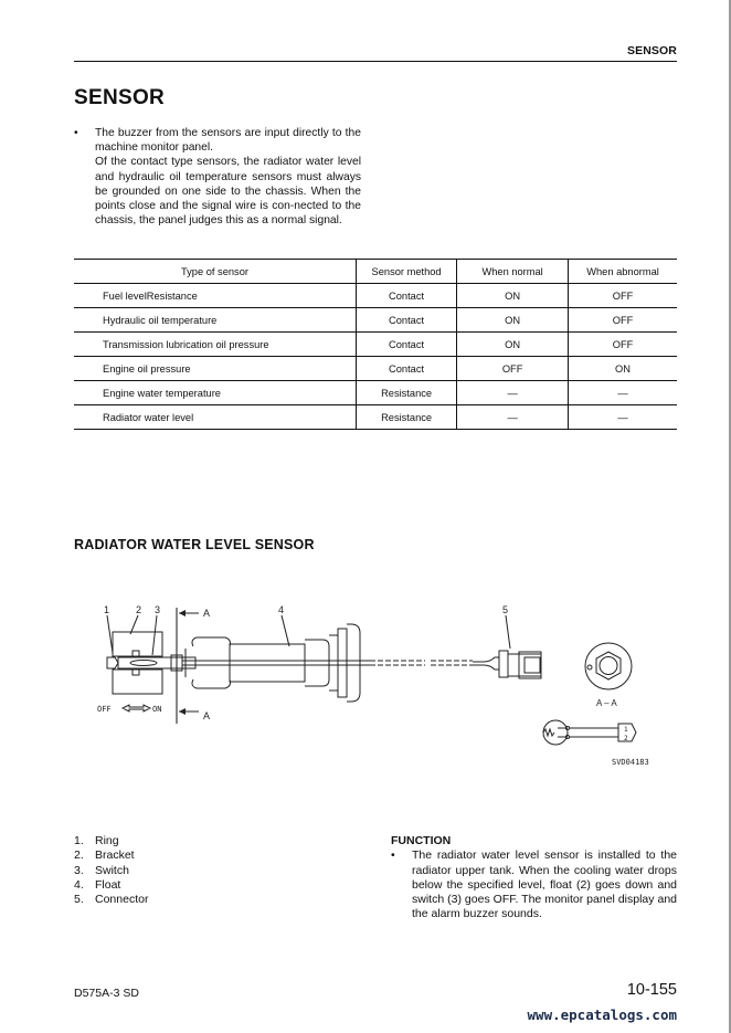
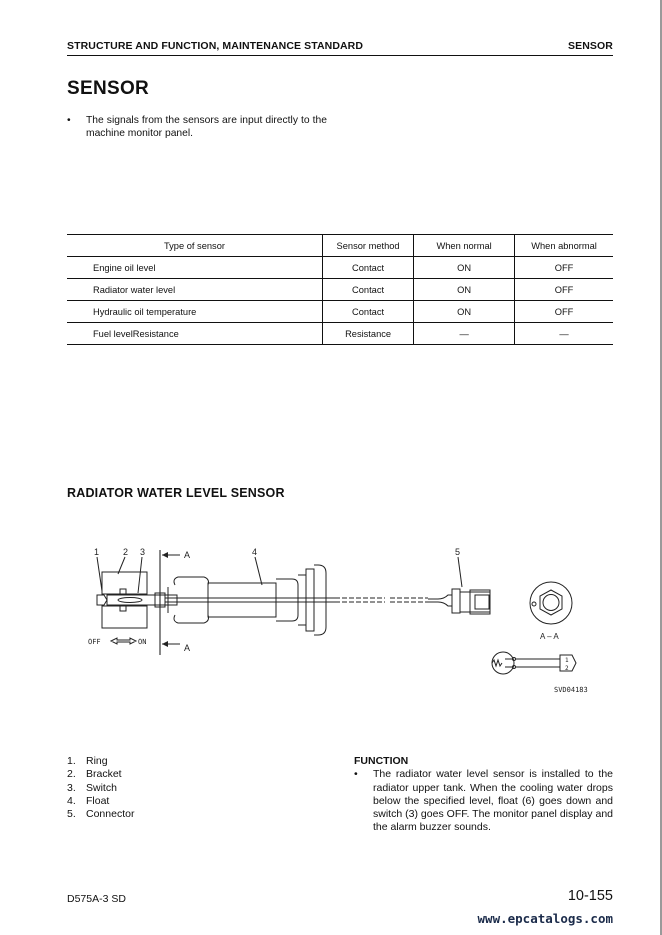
+ STRUCTURE AND FUNCTION, MAINTENANCE STANDARD
  SENSOR
  SENSOR
  •
- The buzzer from the sensors are input directly to the machine monitor panel.
+ The signals from the sensors are input directly to the machine monitor panel.
- Of the contact type sensors, the radiator water level and hydraulic oil temperature sensors must always be grounded on one side to the chassis. When the points close and the signal wire is con-nected to the chassis, the panel judges this as a normal signal.
  Type of sensor	Sensor method	When normal	When abnormal
+ Engine oil level	Contact	ON	OFF
- Fuel levelResistance	Contact	ON	OFF
+ Radiator water level	Contact	ON	OFF
  Hydraulic oil temperature	Contact	ON	OFF
- Transmission lubrication oil pressure	Contact	ON	OFF
- Engine oil pressure	Contact	OFF	ON
- Engine water temperature	Resistance	—	—
- Radiator water level	Resistance	—	—
+ Fuel levelResistance	Resistance	—	—
  RADIATOR WATER LEVEL SENSOR
  A
  A
  1
  2
  3
  4
  5
  OFF
  ON
  A – A
  SVD04183
  1.
  Ring
  2.
  Bracket
  3.
  Switch
  4.
  Float
  5.
  Connector
  FUNCTION
  •
- The radiator water level sensor is installed to the radiator upper tank. When the cooling water drops below the specified level, float (2) goes down and switch (3) goes OFF. The monitor panel display and the alarm buzzer sounds.
+ The radiator water level sensor is installed to the radiator upper tank. When the cooling water drops below the specified level, float (6) goes down and switch (3) goes OFF. The monitor panel display and the alarm buzzer sounds.
  D575A-3 SD
  10-155
  www.epcatalogs.com
